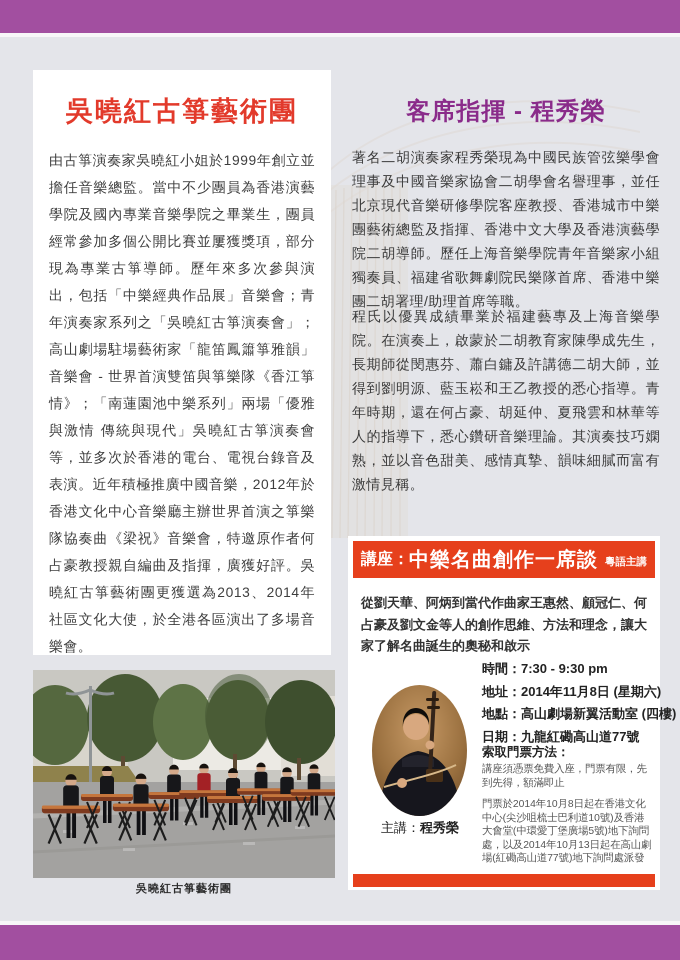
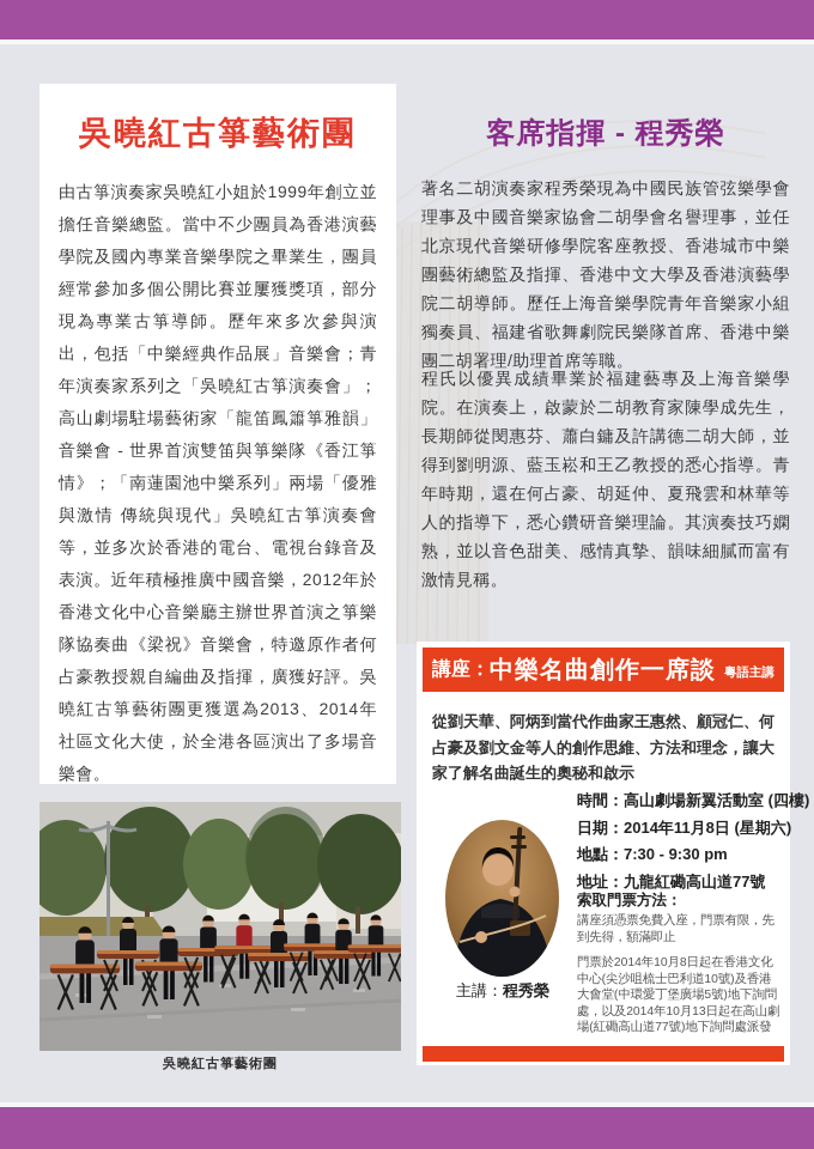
  吳曉紅古箏藝術團
  由古箏演奏家吳曉紅小姐於1999年創立並擔任音樂總監。當中不少團員為香港演藝學院及國內專業音樂學院之畢業生，團員經常參加多個公開比賽並屢獲獎項，部分現為專業古箏導師。歷年來多次參與演出，包括「中樂經典作品展」音樂會；青年演奏家系列之「吳曉紅古箏演奏會」；高山劇場駐場藝術家「龍笛鳳簫箏雅韻」音樂會 - 世界首演雙笛與箏樂隊《香江箏情》；「南蓮園池中樂系列」兩場「優雅與激情 傳統與現代」吳曉紅古箏演奏會等，並多次於香港的電台、電視台錄音及表演。近年積極推廣中國音樂，2012年於香港文化中心音樂廳主辦世界首演之箏樂隊協奏曲《梁祝》音樂會，特邀原作者何占豪教授親自編曲及指揮，廣獲好評。吳曉紅古箏藝術團更獲選為2013、2014年社區文化大使，於全港各區演出了多場音樂會。
  吳曉紅古箏藝術團
  客席指揮 - 程秀榮
  著名二胡演奏家程秀榮現為中國民族管弦樂學會理事及中國音樂家協會二胡學會名譽理事，並任北京現代音樂研修學院客座教授、香港城市中樂團藝術總監及指揮、香港中文大學及香港演藝學院二胡導師。歷任上海音樂學院青年音樂家小組獨奏員、福建省歌舞劇院民樂隊首席、香港中樂團二胡署理/助理首席等職。
  程氏以優異成績畢業於福建藝專及上海音樂學院。在演奏上，啟蒙於二胡教育家陳學成先生，長期師從閔惠芬、蕭白鏞及許講德二胡大師，並得到劉明源、藍玉崧和王乙教授的悉心指導。青年時期，還在何占豪、胡延仲、夏飛雲和林華等人的指導下，悉心鑽研音樂理論。其演奏技巧嫻熟，並以音色甜美、感情真摯、韻味細膩而富有激情見稱。
  講座：
  中樂名曲創作一席談
  粵語主講
  從劉天華、阿炳到當代作曲家王惠然、顧冠仁、何占豪及劉文金等人的創作思維、方法和理念，讓大家了解名曲誕生的奧秘和啟示
- 時間：7:30 - 9:30 pm
+ 時間：高山劇場新翼活動室 (四樓)
- 地址：2014年11月8日 (星期六)
+ 日期：2014年11月8日 (星期六)
- 地點：高山劇場新翼活動室 (四樓)
+ 地點：7:30 - 9:30 pm
- 日期：九龍紅磡高山道77號
+ 地址：九龍紅磡高山道77號
  主講：程秀榮
  索取門票方法：
  講座須憑票免費入座，門票有限，先到先得，額滿即止
  門票於2014年10月8日起在香港文化中心(尖沙咀梳士巴利道10號)及香港大會堂(中環愛丁堡廣場5號)地下詢問處，以及2014年10月13日起在高山劇場(紅磡高山道77號)地下詢問處派發
